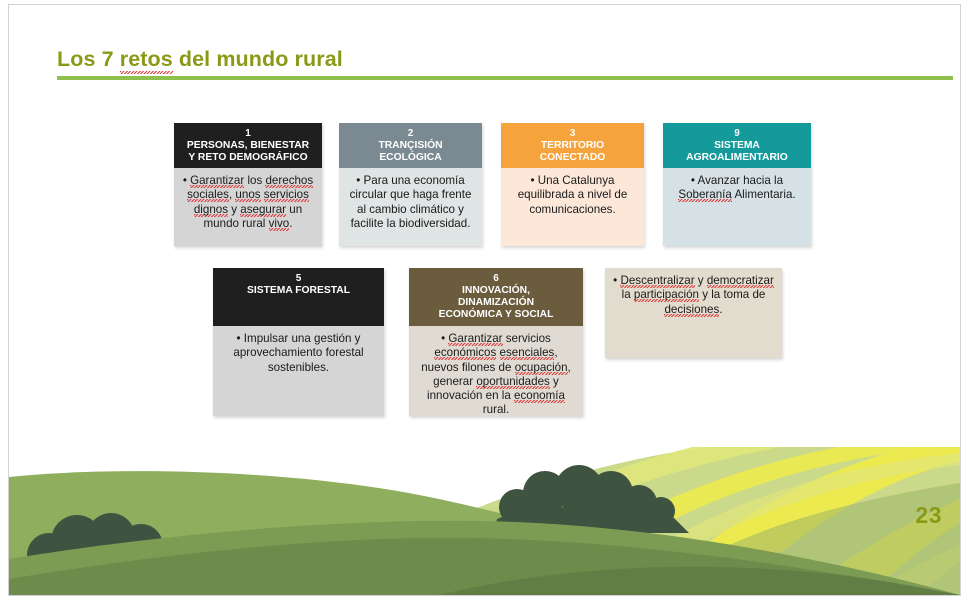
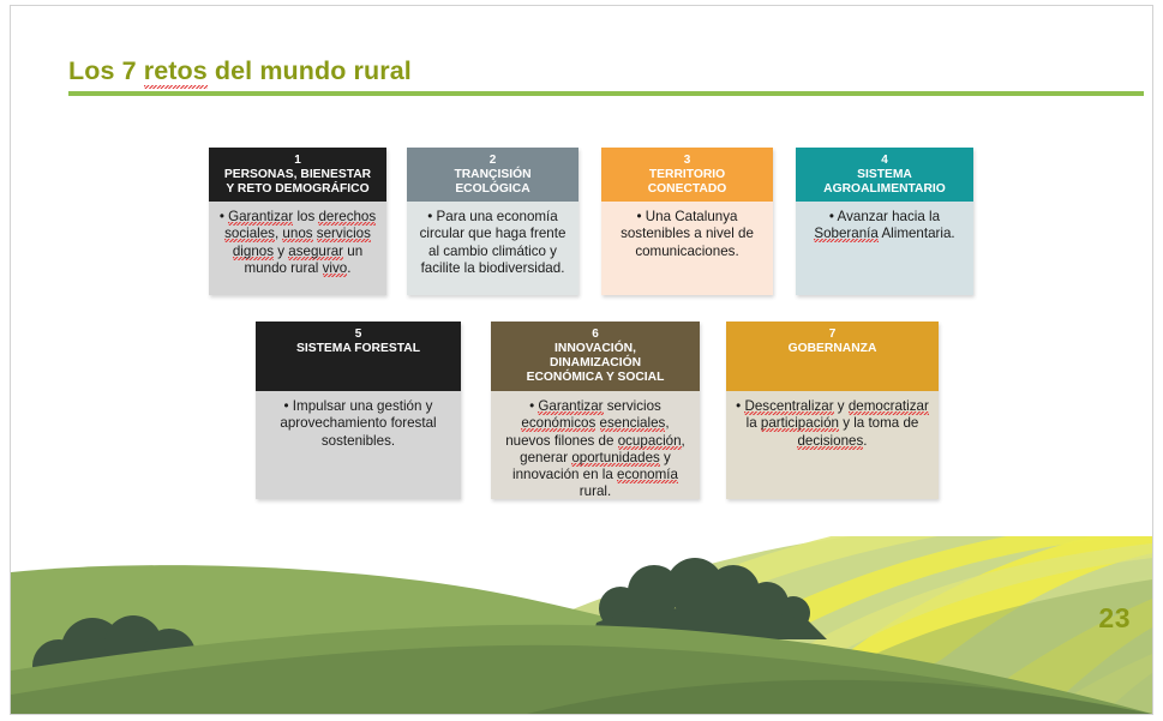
  Los 7 retos del mundo rural
  1
  PERSONAS, BIENESTAR
  Y RETO DEMOGRÁFICO
  • Garantizar los derechos sociales, unos servicios dignos y asegurar un mundo rural vivo.
  2
  TRANÇISIÓN
  ECOLÓGICA
  • Para una economía circular que haga frente al cambio climático y facilite la biodiversidad.
  3
  TERRITORIO
  CONECTADO
- • Una Catalunya equilibrada a nivel de comunicaciones.
+ • Una Catalunya sostenibles a nivel de comunicaciones.
- 9
+ 4
  SISTEMA
  AGROALIMENTARIO
  • Avanzar hacia la Soberanía Alimentaria.
  5
  SISTEMA FORESTAL
  • Impulsar una gestión y aprovechamiento forestal sostenibles.
  6
  INNOVACIÓN,
  DINAMIZACIÓN
  ECONÓMICA Y SOCIAL
  • Garantizar servicios económicos esenciales, nuevos filones de ocupación, generar oportunidades y innovación en la economía rural.
+ 7
+ GOBERNANZA
  • Descentralizar y democratizar la participación y la toma de decisiones.
  23
